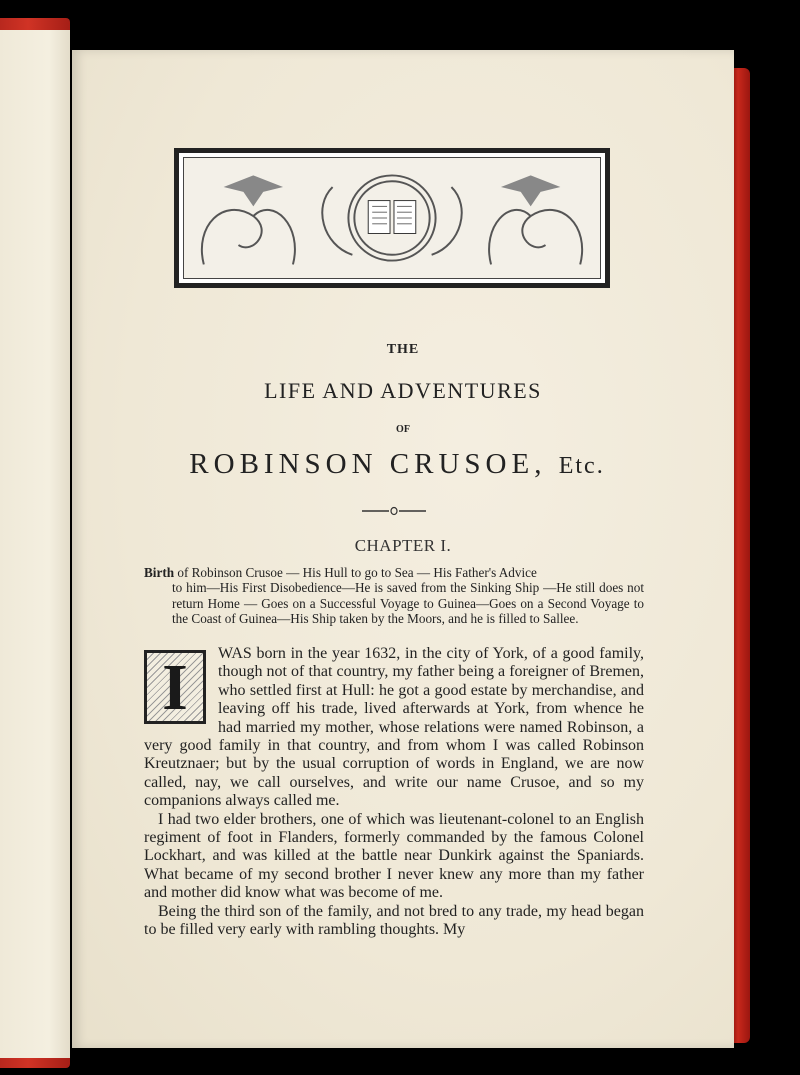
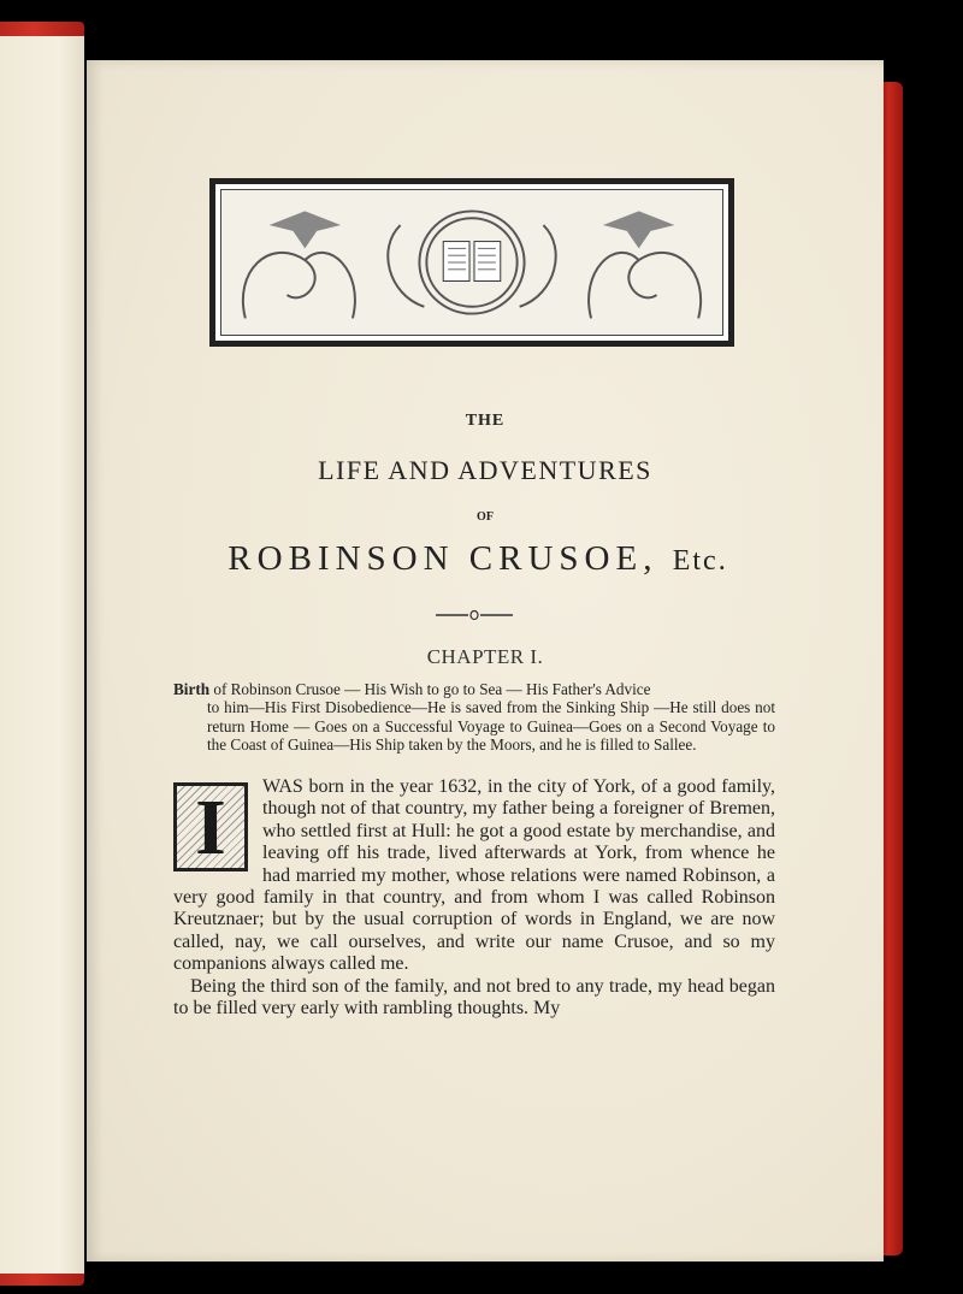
  THE
  LIFE AND ADVENTURES
  OF
  ROBINSON CRUSOE, Etc.
  CHAPTER I.
- Birth of Robinson Crusoe — His Hull to go to Sea — His Father's Advice
+ Birth of Robinson Crusoe — His Wish to go to Sea — His Father's Advice
  to him—His First Disobedience—He is saved from the Sinking Ship —He still does not return Home — Goes on a Successful Voyage to Guinea—Goes on a Second Voyage to the Coast of Guinea—His Ship taken by the Moors, and he is filled to Sallee.
  I
  WAS born in the year 1632, in the city of York, of a good family, though not of that country, my father being a foreigner of Bremen, who settled first at Hull: he got a good estate by merchandise, and leaving off his trade, lived afterwards at York, from whence he had married my mother, whose relations were named Robinson, a very good family in that country, and from whom I was called Robinson Kreutznaer; but by the usual corruption of words in England, we are now called, nay, we call ourselves, and write our name Crusoe, and so my companions always called me.
- I had two elder brothers, one of which was lieutenant-colonel to an English regiment of foot in Flanders, formerly commanded by the famous Colonel Lockhart, and was killed at the battle near Dunkirk against the Spaniards. What became of my second brother I never knew any more than my father and mother did know what was become of me.
  Being the third son of the family, and not bred to any trade, my head began to be filled very early with rambling thoughts. My
